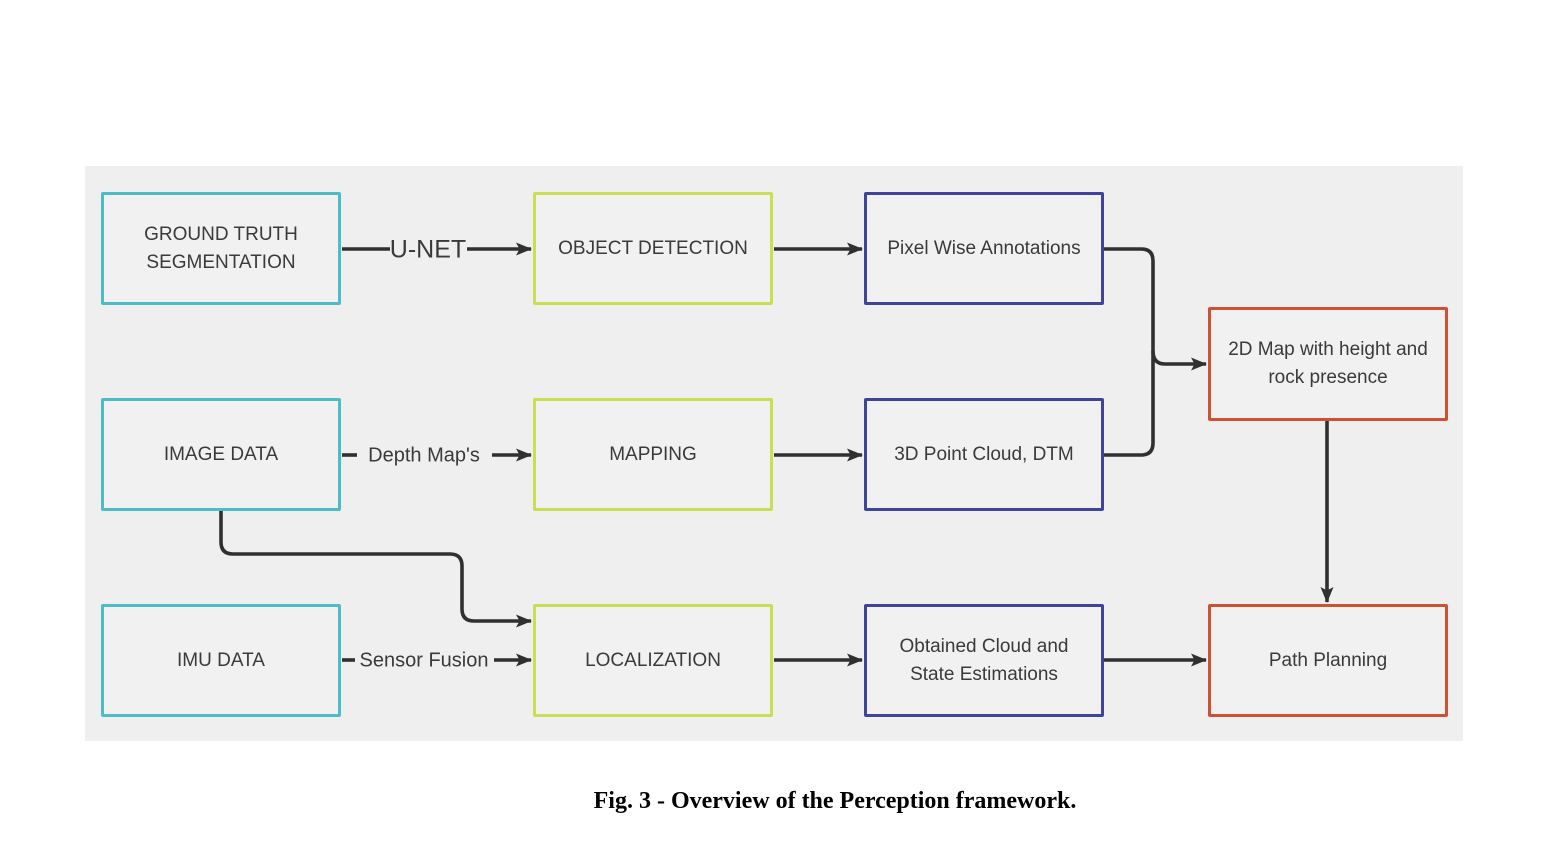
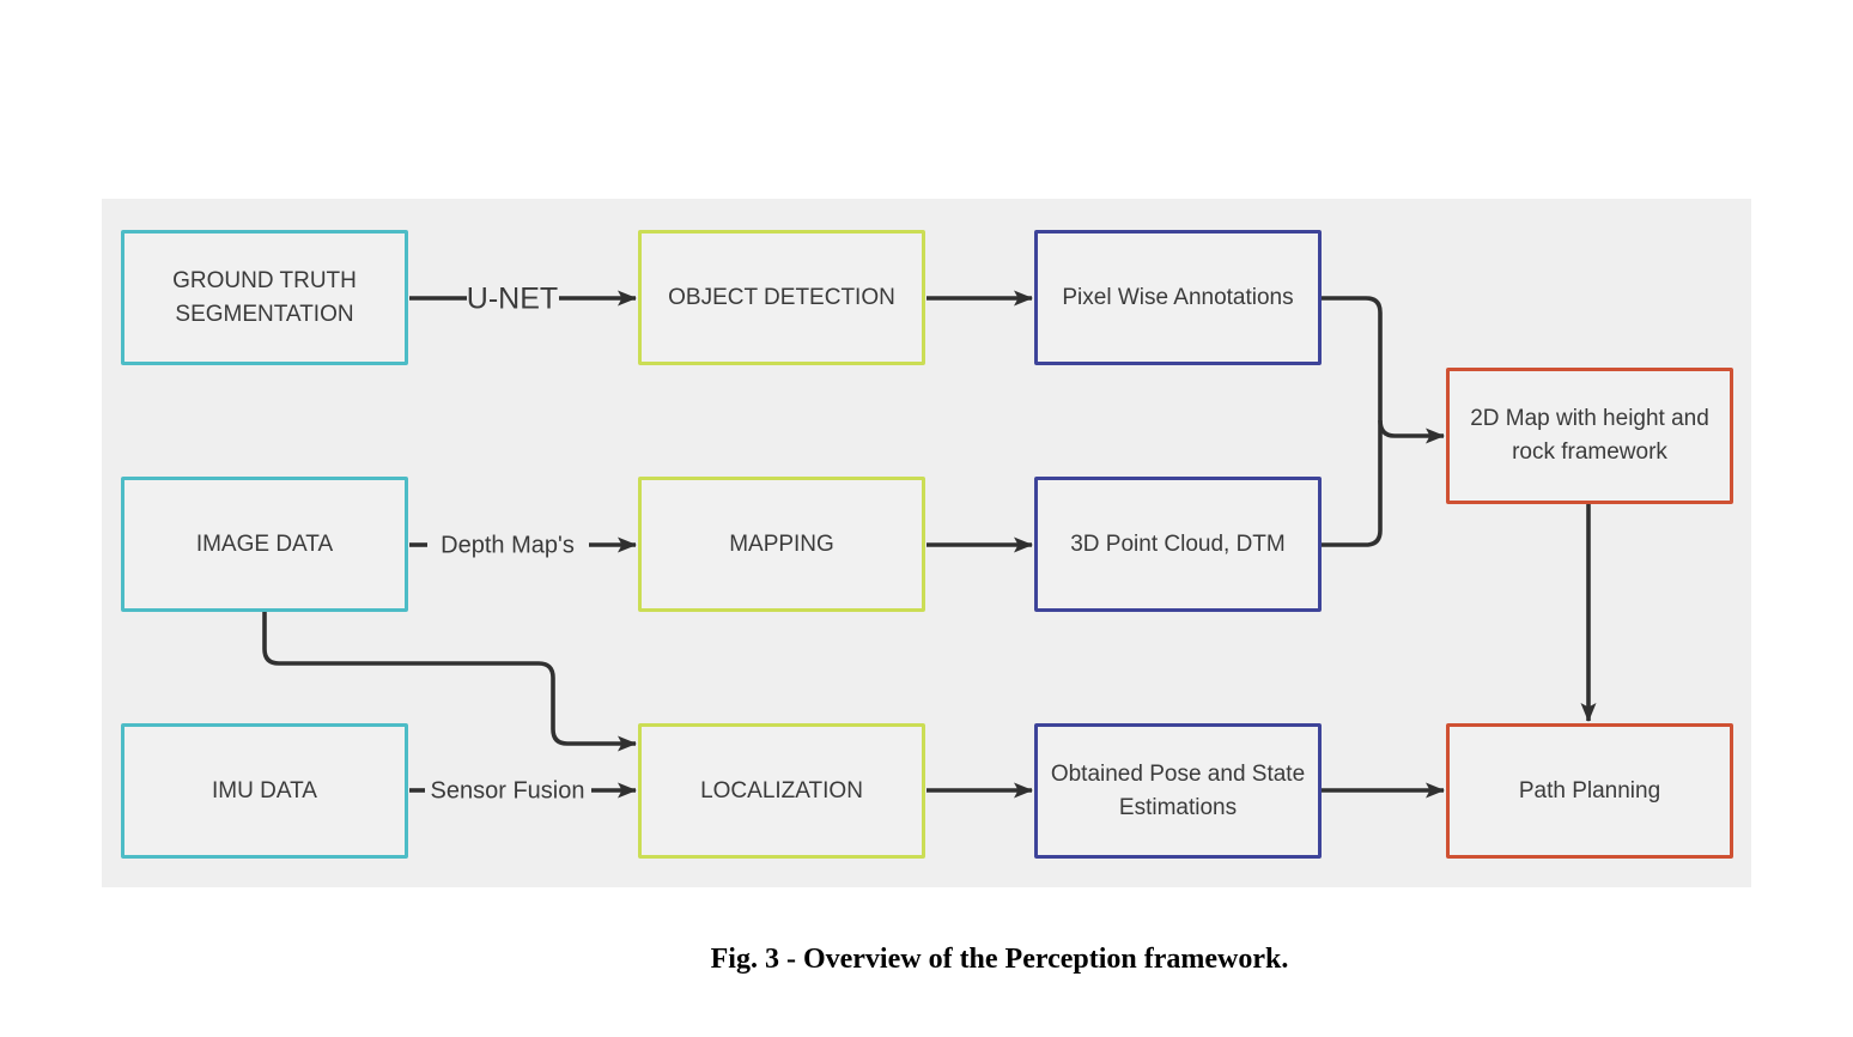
  GROUND TRUTH SEGMENTATION
  IMAGE DATA
  IMU DATA
  OBJECT DETECTION
  MAPPING
  LOCALIZATION
  Pixel Wise Annotations
  3D Point Cloud, DTM
- Obtained Cloud and State Estimations
+ Obtained Pose and State Estimations
- 2D Map with height and rock presence
+ 2D Map with height and rock framework
  Path Planning
  U-NET
  Depth Map's
  Sensor Fusion
  Fig. 3 - Overview of the Perception framework.
